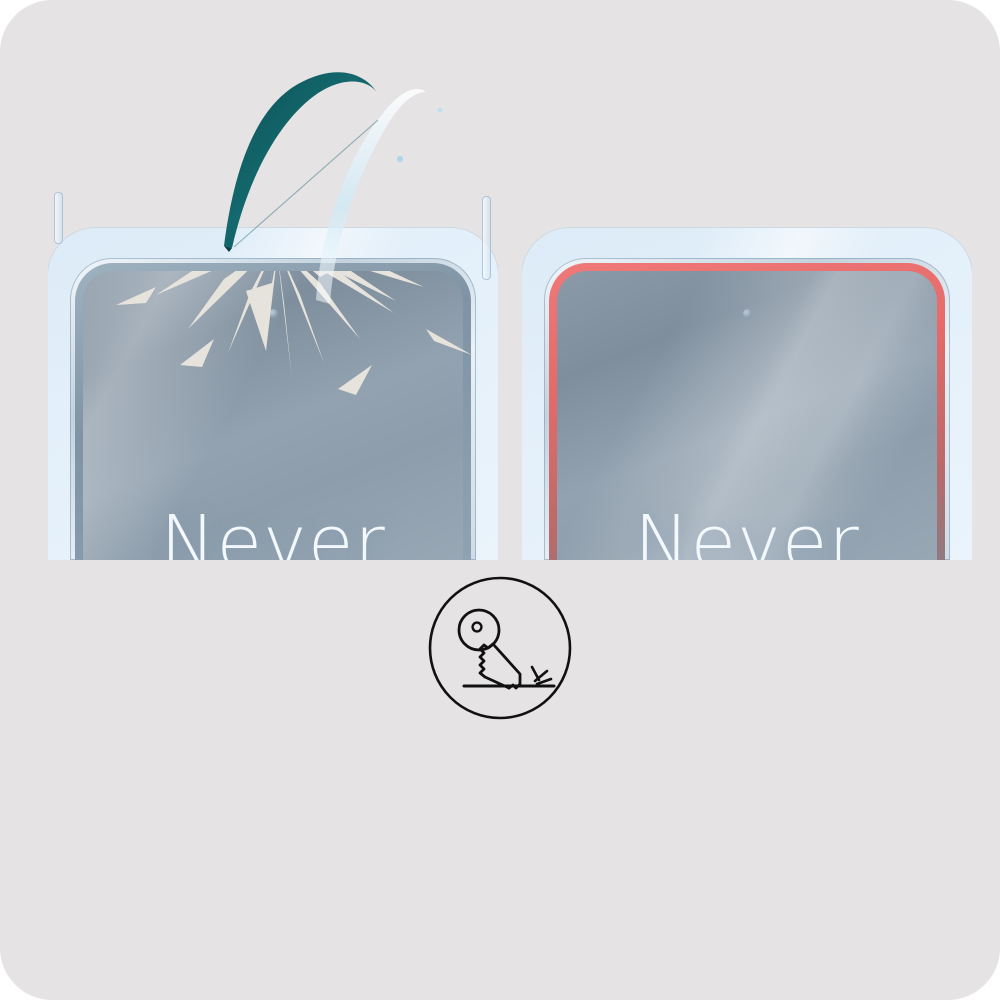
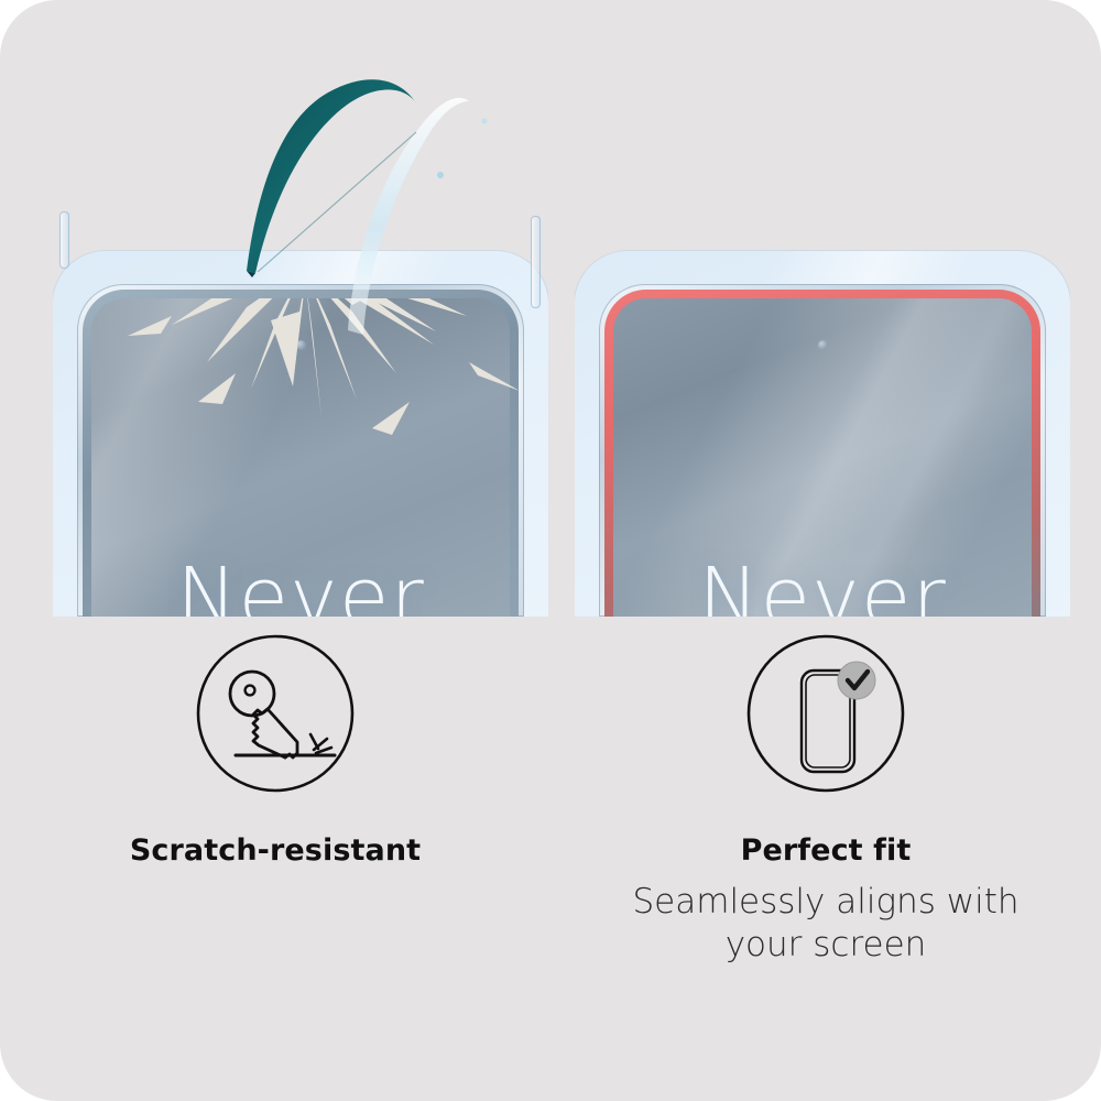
  Never
  Never
+ Scratch-resistant
+ Perfect fit
+ Seamlessly aligns with your screen
